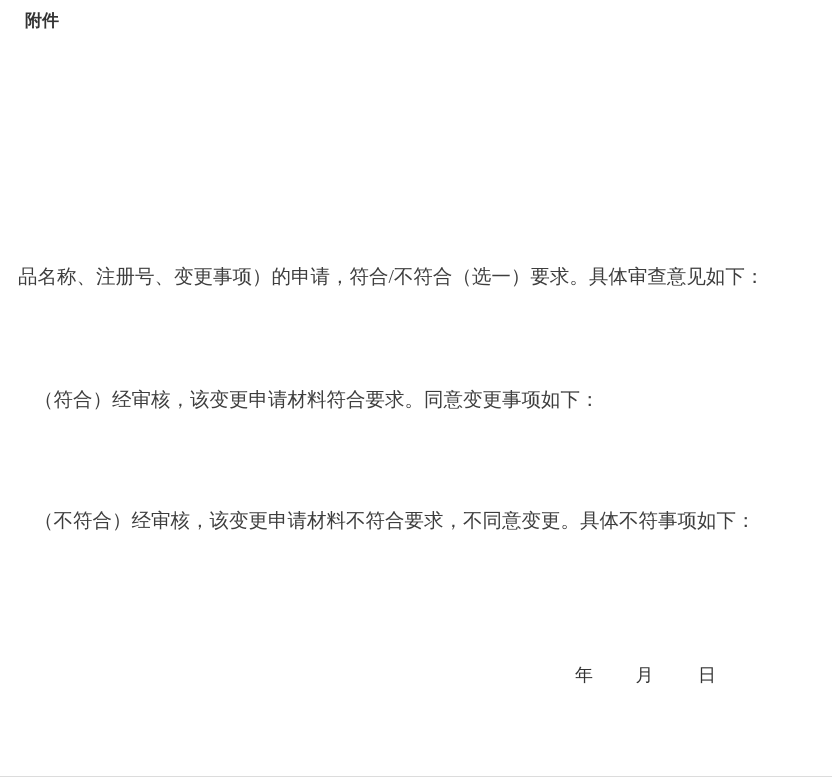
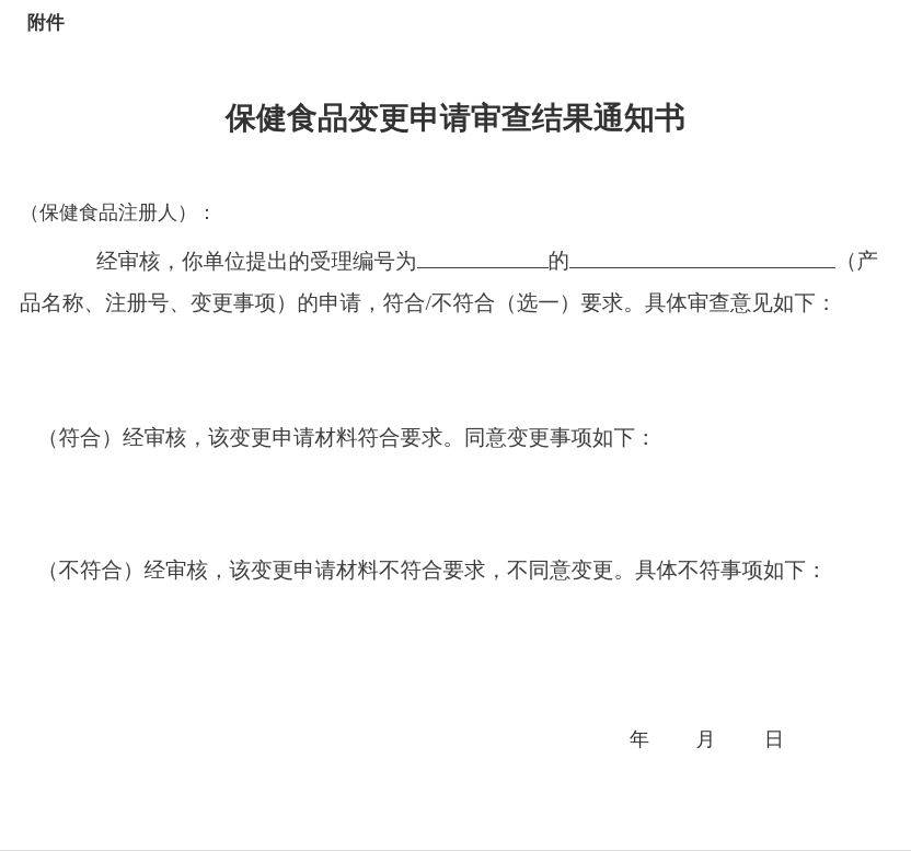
  附件
+ 保健食品变更申请审查结果通知书
+ （保健食品注册人）：
+ 经审核，你单位提出的受理编号为 的 （产
  品名称、注册号、变更事项）的申请，符合/不符合（选一）要求。具体审查意见如下：
  （符合）经审核，该变更申请材料符合要求。同意变更事项如下：
  （不符合）经审核，该变更申请材料不符合要求，不同意变更。具体不符事项如下：
  年 月 日
